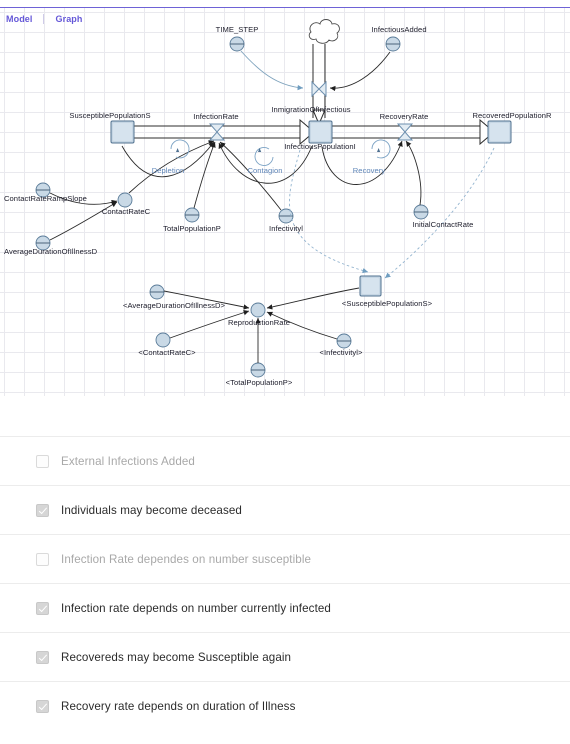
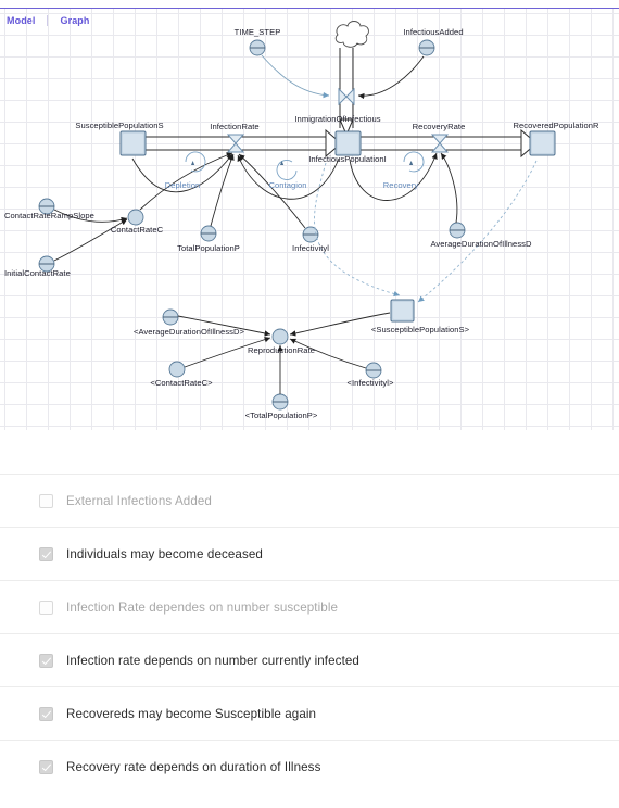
  Model
  Graph
  TIME_STEP
  InfectiousAdded
  SusceptiblePopulationS
  InfectionRate
  InmigrationOfInfectious
  RecoveryRate
  RecoveredPopulationR
  InfectiousPopulationI
  Depletion
  Contagion
  Recovery
  ContactRateRampSlope
- AverageDurationOfIllnessD
+ InitialContactRate
  ContactRateC
  TotalPopulationP
  Infectivityl
- InitialContactRate
+ AverageDurationOfIllnessD
  <AverageDurationOfIllnessD>
  ReproductionRate
  <ContactRateC>
  <Infectivityl>
  <TotalPopulationP>
  <SusceptiblePopulationS>
  External Infections Added
  Individuals may become deceased
  Infection Rate dependes on number susceptible
  Infection rate depends on number currently infected
  Recovereds may become Susceptible again
  Recovery rate depends on duration of Illness
